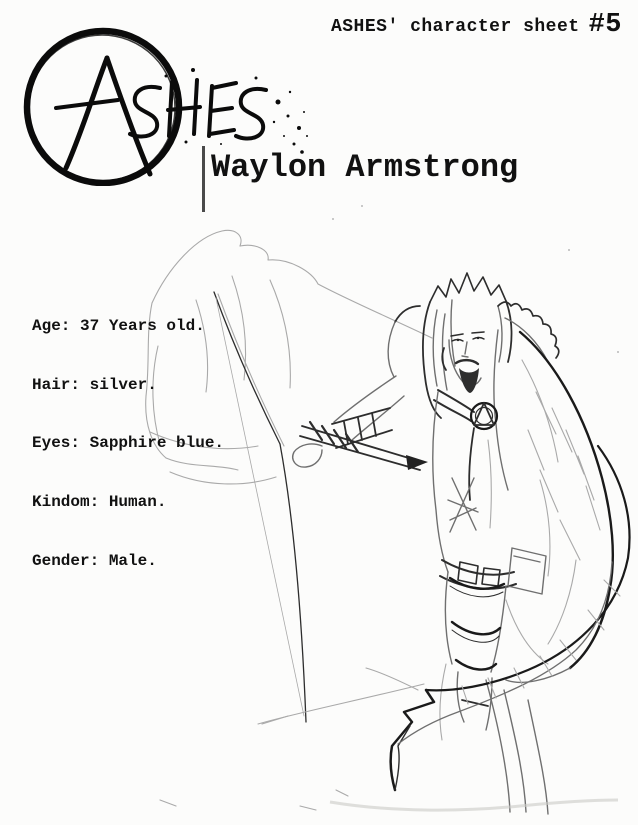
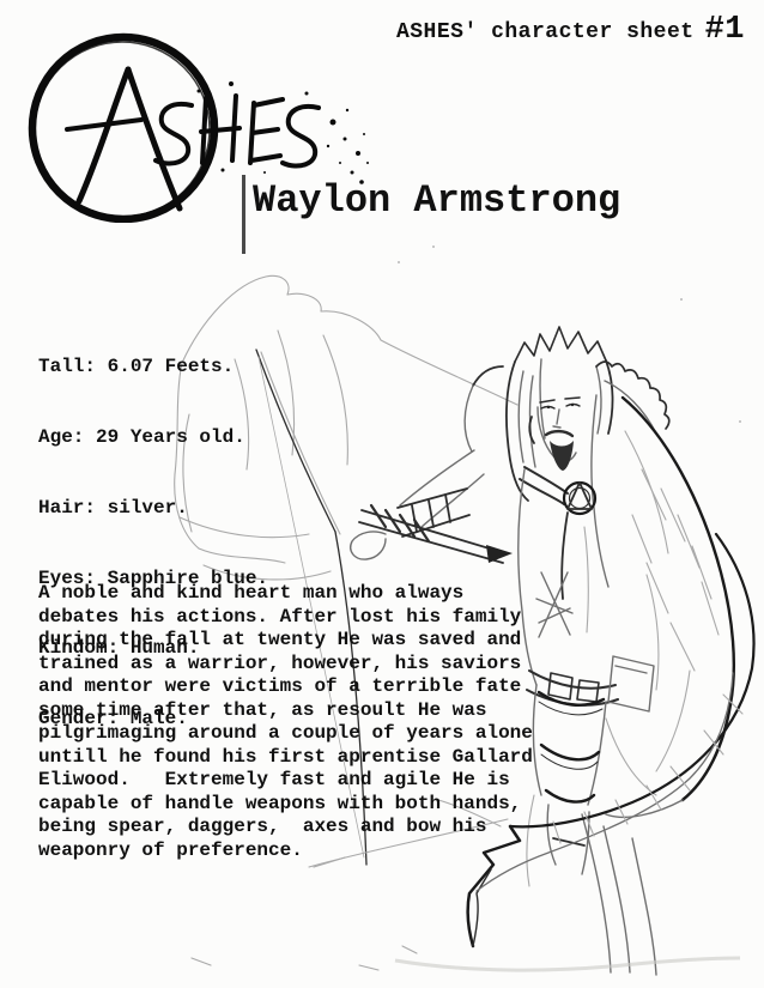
  ASHES' character sheet
- #5
+ #1
  Waylon Armstrong
+ Tall: 6.07 Feets.
- Age: 37 Years old.
+ Age: 29 Years old.
  Hair: silver.
  Eyes: Sapphire blue.
  Kindom: Human.
  Gender: Male.
+ A noble and kind heart man who always
+ debates his actions. After lost his family
+ during the fall at twenty He was saved and
+ trained as a warrior, however, his saviors
+ and mentor were victims of a terrible fate
+ some time after that, as resoult He was
+ pilgrimaging around a couple of years alone
+ untill he found his first aprentise Gallard
+ Eliwood. Extremely fast and agile He is
+ capable of handle weapons with both hands,
+ being spear, daggers, axes and bow his
+ weaponry of preference.
